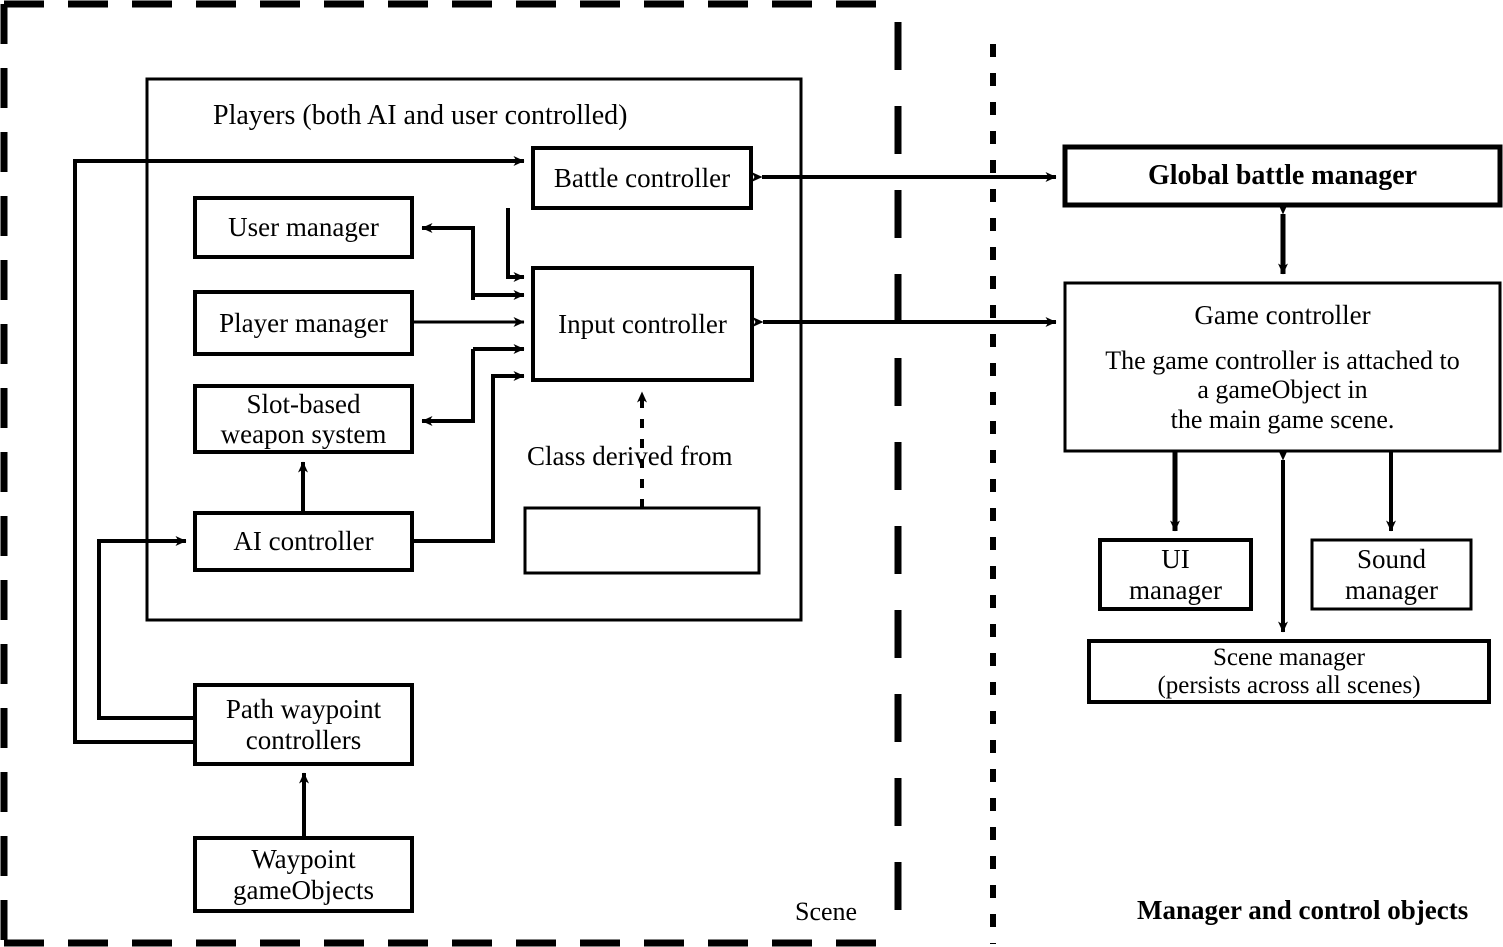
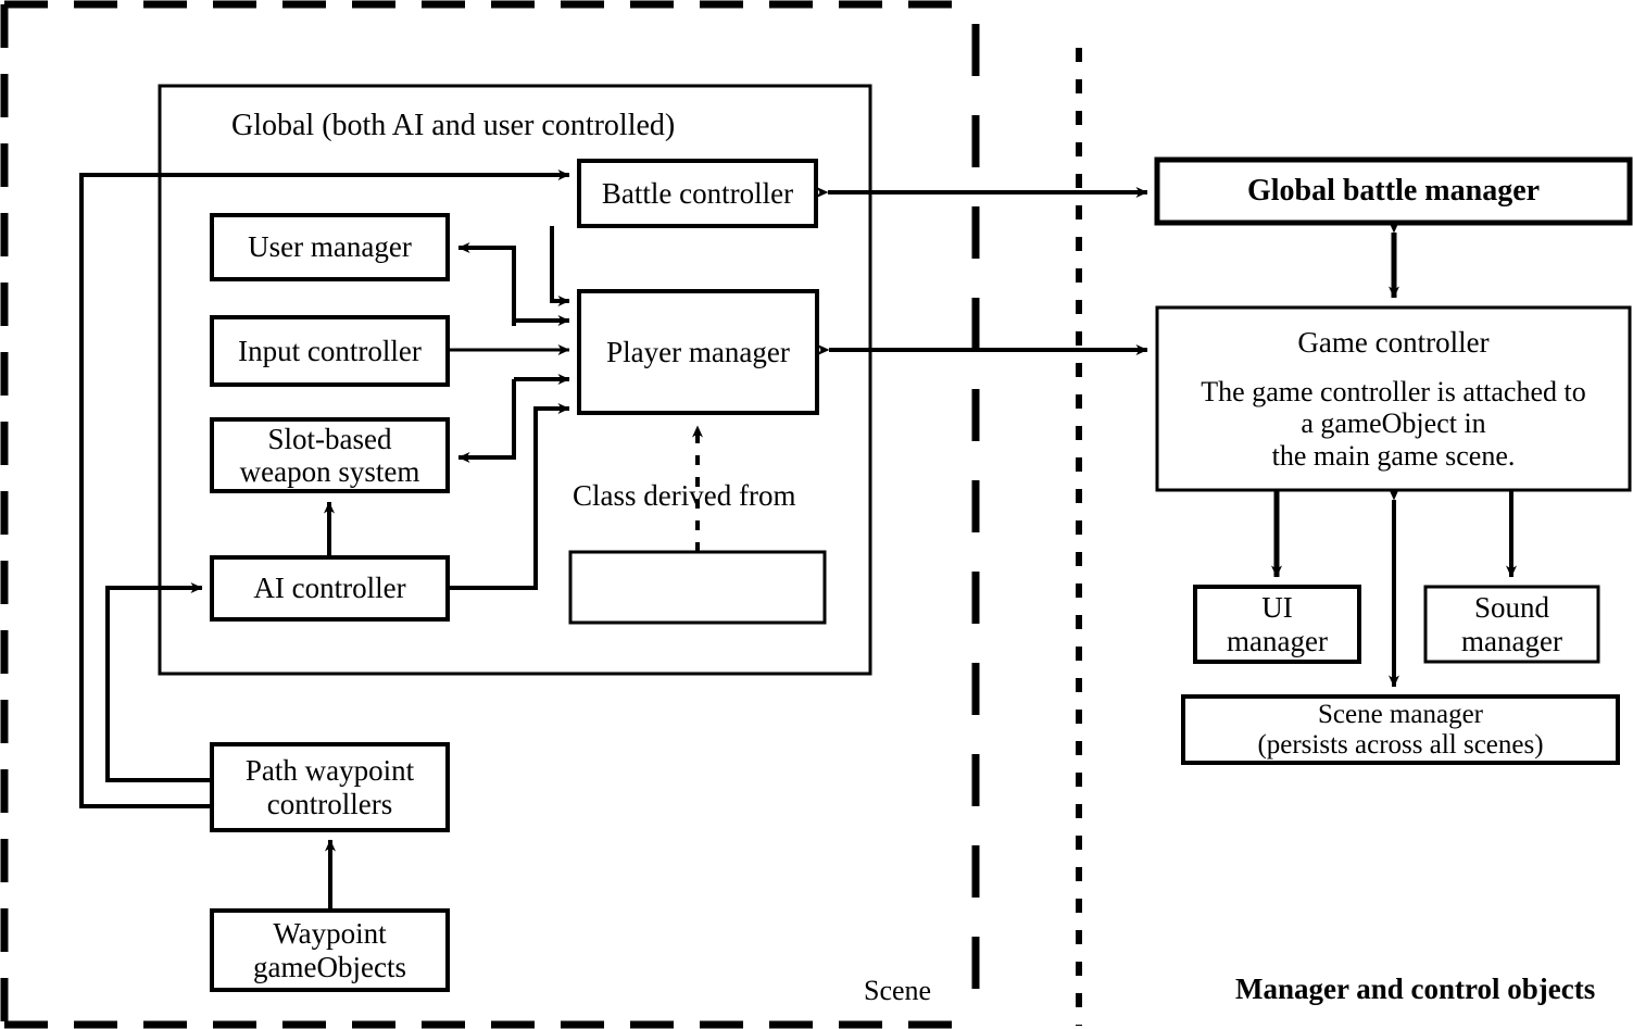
- Players (both AI and user controlled)
+ Global (both AI and user controlled)
  Battle controller
  User manager
- Player manager
+ Input controller
  Slot-based
  weapon system
  AI controller
- Input controller
+ Player manager
  Path waypoint
  controllers
  Waypoint
  gameObjects
  Class derived from
  Global battle manager
  Game controller
  The game controller is attached to
  a gameObject in
  the main game scene.
  UI
  manager
  Sound
  manager
  Scene manager
  (persists across all scenes)
  Scene
  Manager and control objects
